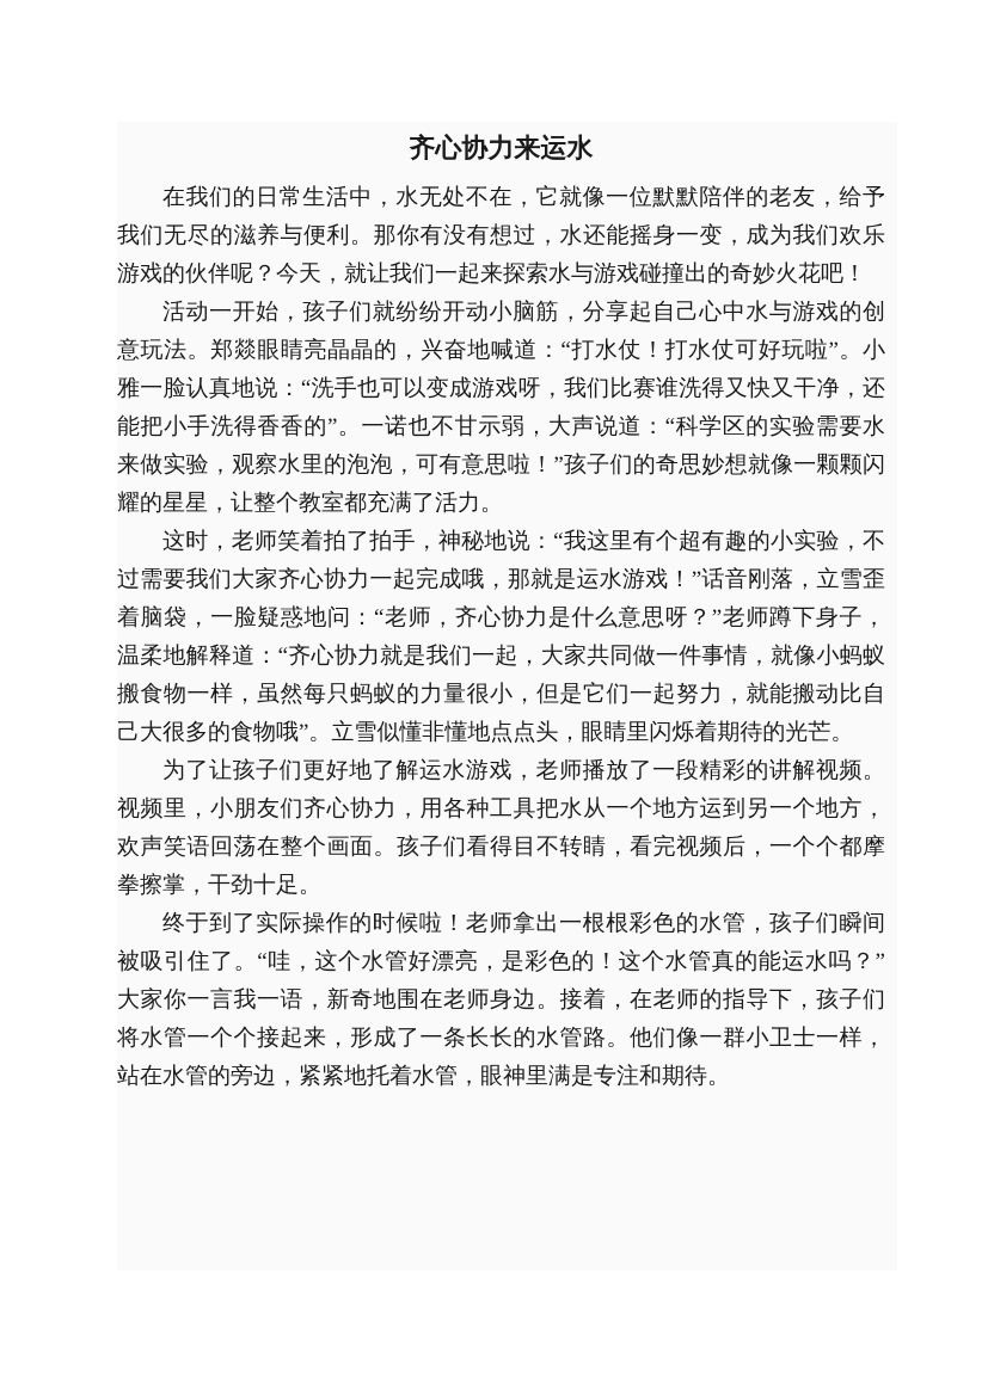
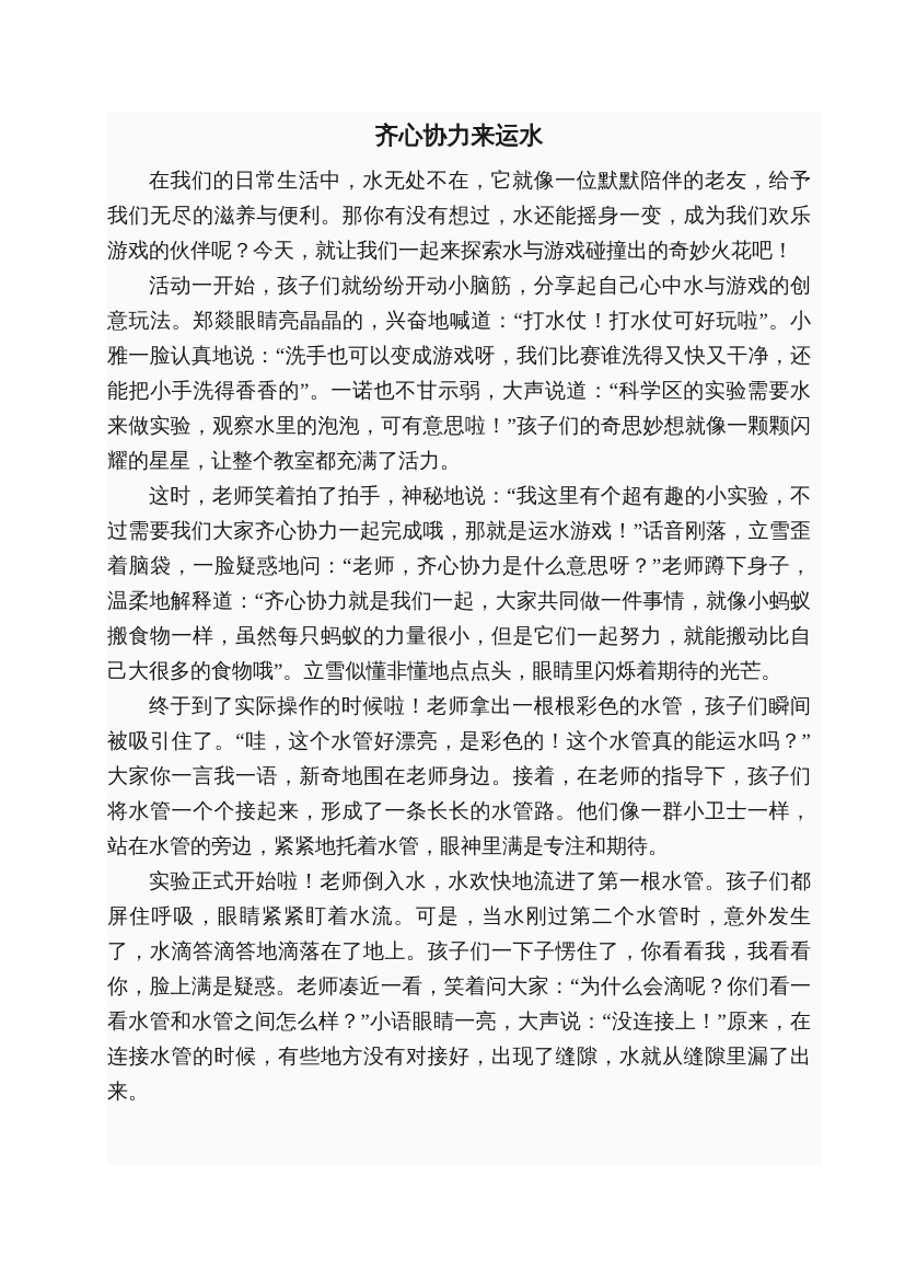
  齐心协力来运水
  在我们的日常生活中，水无处不在，它就像一位默默陪伴的老友，给予我们无尽的滋养与便利。那你有没有想过，水还能摇身一变，成为我们欢乐游戏的伙伴呢？今天，就让我们一起来探索水与游戏碰撞出的奇妙火花吧！
  活动一开始，孩子们就纷纷开动小脑筋，分享起自己心中水与游戏的创意玩法。郑燚眼睛亮晶晶的，兴奋地喊道：“打水仗！打水仗可好玩啦”。小雅一脸认真地说：“洗手也可以变成游戏呀，我们比赛谁洗得又快又干净，还能把小手洗得香香的”。一诺也不甘示弱，大声说道：“科学区的实验需要水来做实验，观察水里的泡泡，可有意思啦！”孩子们的奇思妙想就像一颗颗闪耀的星星，让整个教室都充满了活力。
  这时，老师笑着拍了拍手，神秘地说：“我这里有个超有趣的小实验，不过需要我们大家齐心协力一起完成哦，那就是运水游戏！”话音刚落，立雪歪着脑袋，一脸疑惑地问：“老师，齐心协力是什么意思呀？”老师蹲下身子，温柔地解释道：“齐心协力就是我们一起，大家共同做一件事情，就像小蚂蚁搬食物一样，虽然每只蚂蚁的力量很小，但是它们一起努力，就能搬动比自己大很多的食物哦”。立雪似懂非懂地点点头，眼睛里闪烁着期待的光芒。
- 为了让孩子们更好地了解运水游戏，老师播放了一段精彩的讲解视频。视频里，小朋友们齐心协力，用各种工具把水从一个地方运到另一个地方，欢声笑语回荡在整个画面。孩子们看得目不转睛，看完视频后，一个个都摩拳擦掌，干劲十足。
  终于到了实际操作的时候啦！老师拿出一根根彩色的水管，孩子们瞬间被吸引住了。“哇，这个水管好漂亮，是彩色的！这个水管真的能运水吗？”大家你一言我一语，新奇地围在老师身边。接着，在老师的指导下，孩子们将水管一个个接起来，形成了一条长长的水管路。他们像一群小卫士一样，站在水管的旁边，紧紧地托着水管，眼神里满是专注和期待。
+ 实验正式开始啦！老师倒入水，水欢快地流进了第一根水管。孩子们都屏住呼吸，眼睛紧紧盯着水流。可是，当水刚过第二个水管时，意外发生了，水滴答滴答地滴落在了地上。孩子们一下子愣住了，你看看我，我看看你，脸上满是疑惑。老师凑近一看，笑着问大家：“为什么会滴呢？你们看一看水管和水管之间怎么样？”小语眼睛一亮，大声说：“没连接上！”原来，在连接水管的时候，有些地方没有对接好，出现了缝隙，水就从缝隙里漏了出来。
